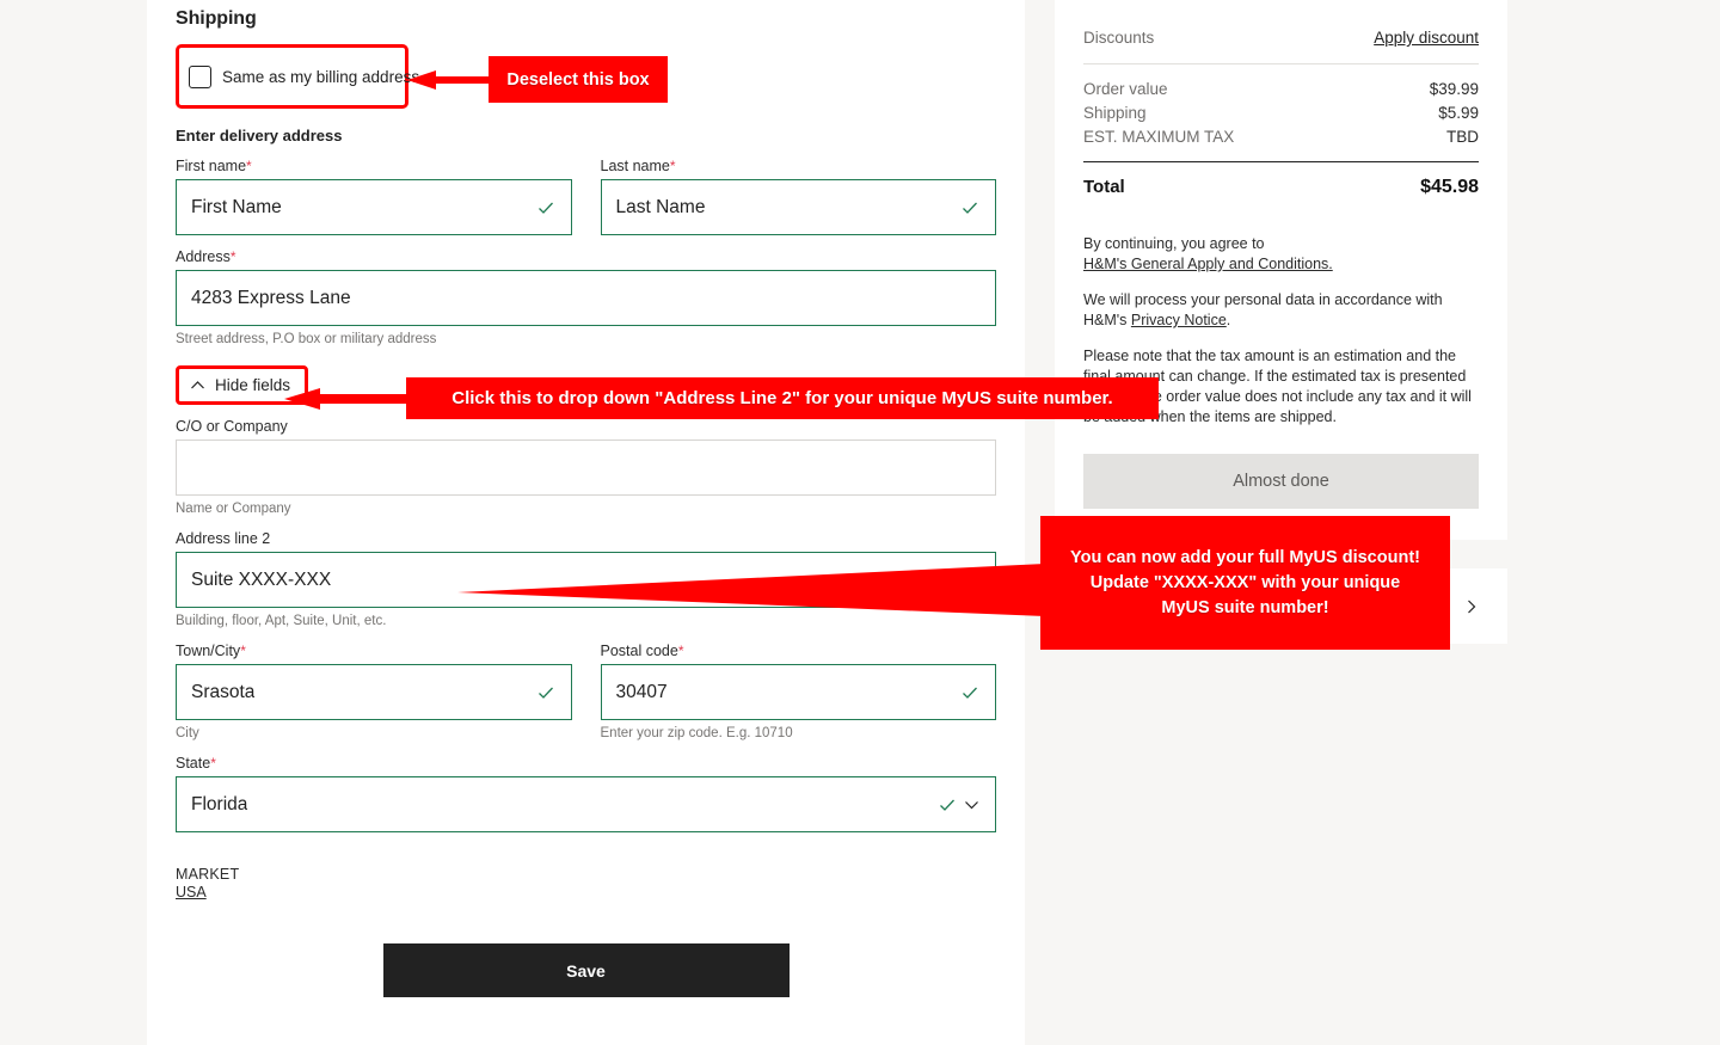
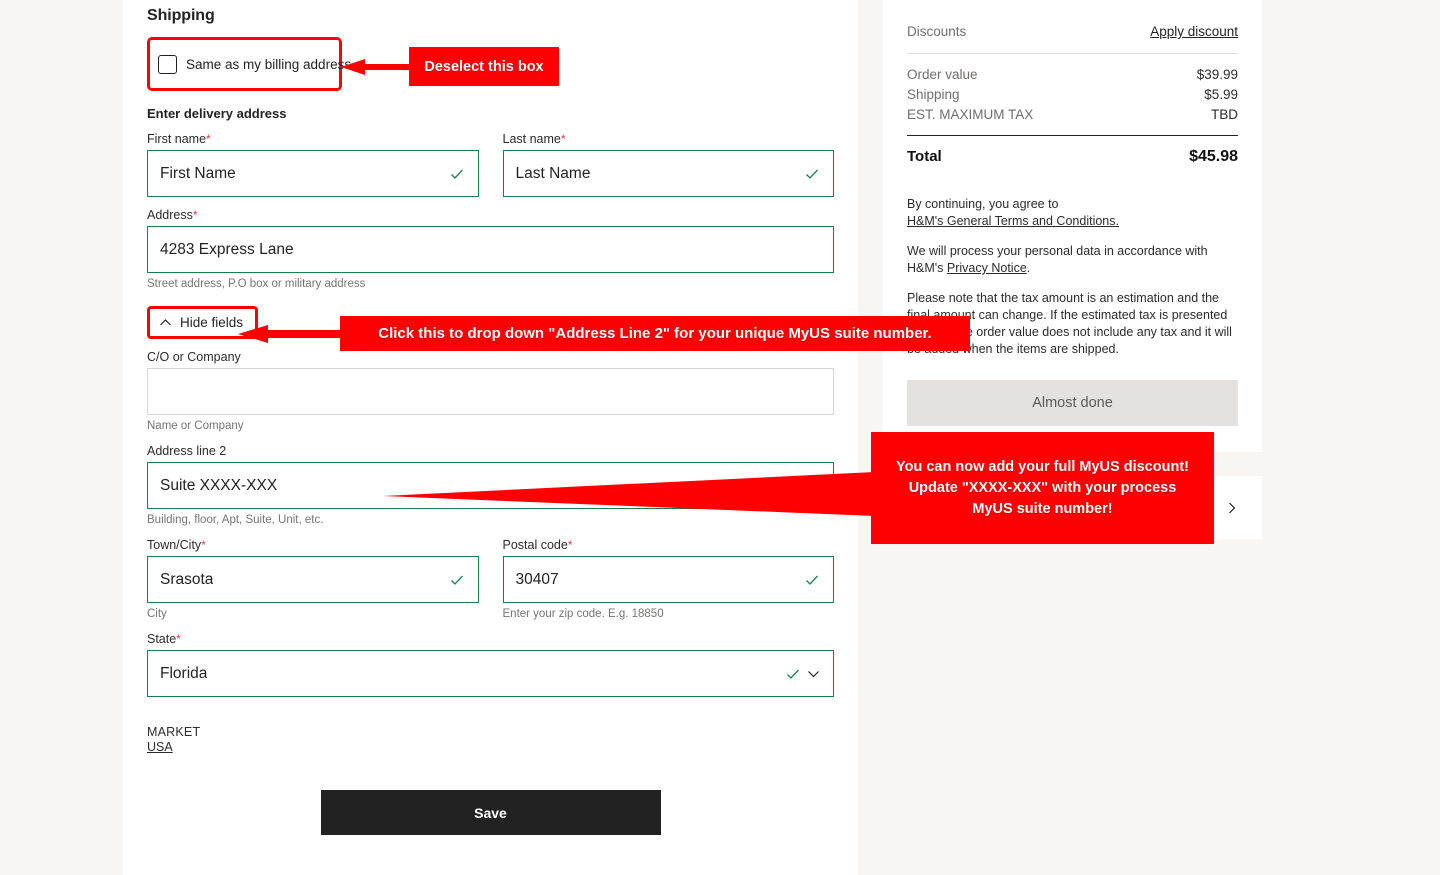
  Shipping
  Same as my billing address
  Enter delivery address
  First name*
  First Name
  Last name*
  Last Name
  Address*
  4283 Express Lane
  Street address, P.O box or military address
  Hide fields
  C/O or Company
  Name or Company
  Address line 2
  Suite XXXX-XXX
  Building, floor, Apt, Suite, Unit, etc.
  Town/City*
  Srasota
  City
  Postal code*
  30407
- Enter your zip code. E.g. 10710
+ Enter your zip code. E.g. 18850
  State*
  Florida
  MARKET
  USA
  Save
  Discounts
  Apply discount
  Order value
  $39.99
  Shipping
  $5.99
  EST. MAXIMUM TAX
  TBD
  Total
  $45.98
  By continuing, you agree to
- H&M's General Apply and Conditions.
+ H&M's General Terms and Conditions.
  We will process your personal data in accordance with
  H&M's Privacy Notice.
  Please note that the tax amount is an estimation and the final amount can change. If the estimated tax is presented order value does not include any tax and it will hen the items are shipped.
  Almost done
  Deselect this box
  Click this to drop down "Address Line 2" for your unique MyUS suite number.
  You can now add your full MyUS discount!
- Update "XXXX-XXX" with your unique
+ Update "XXXX-XXX" with your process
  MyUS suite number!
